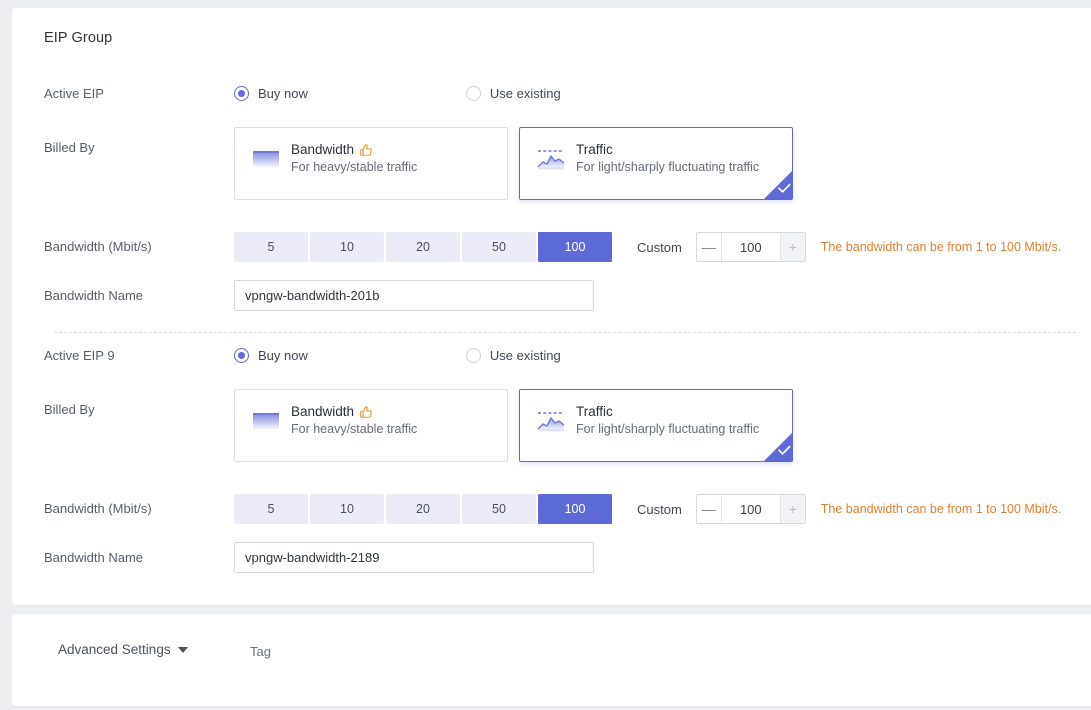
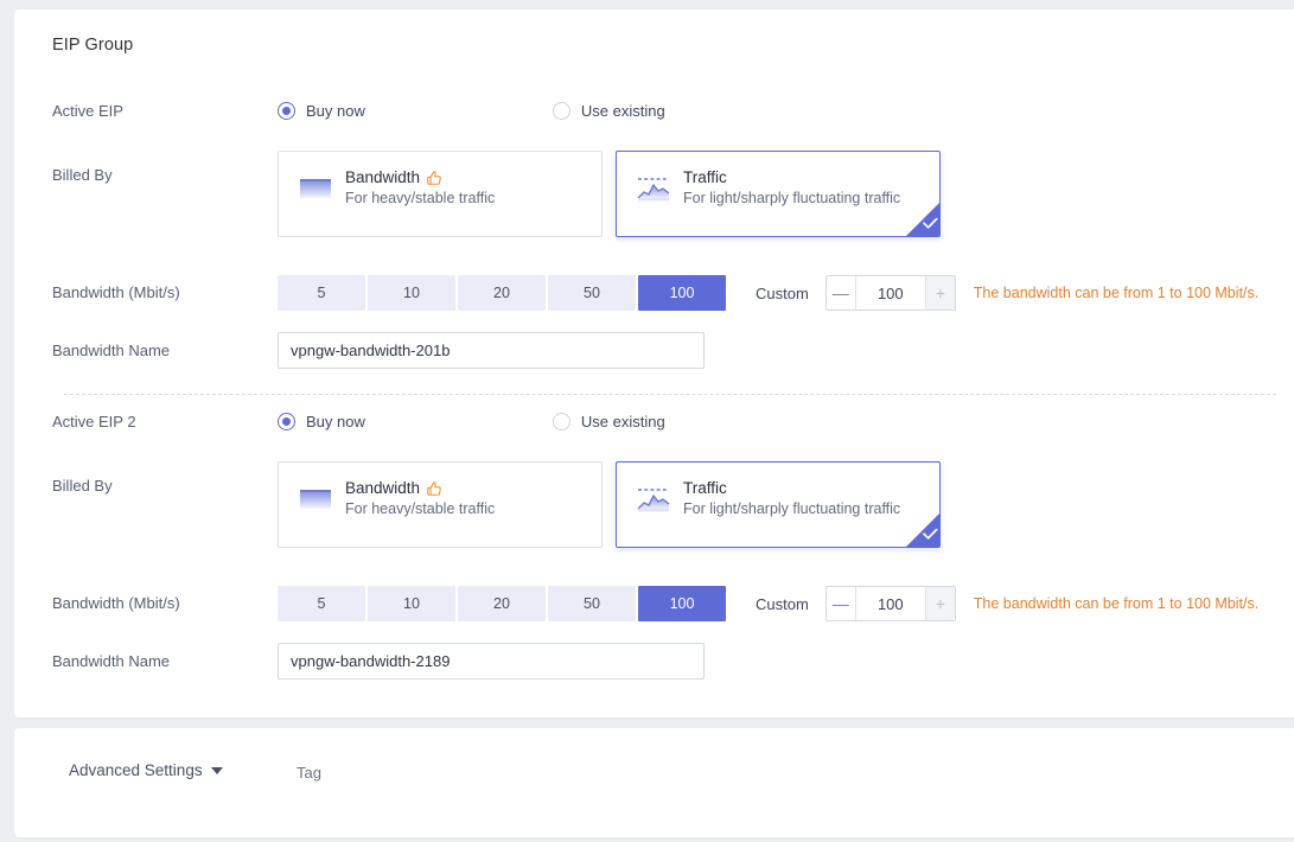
  EIP Group
  Active EIP
  Buy now
  Use existing
  Billed By
  Bandwidth
  For heavy/stable traffic
  Traffic
  For light/sharply fluctuating traffic
  Bandwidth (Mbit/s)
  5
  10
  20
  50
  100
  Custom
  —
  100
  +
  The bandwidth can be from 1 to 100 Mbit/s.
  Bandwidth Name
  vpngw-bandwidth-201b
- Active EIP 9
+ Active EIP 2
  Buy now
  Use existing
  Billed By
  Bandwidth
  For heavy/stable traffic
  Traffic
  For light/sharply fluctuating traffic
  Bandwidth (Mbit/s)
  5
  10
  20
  50
  100
  Custom
  —
  100
  +
  The bandwidth can be from 1 to 100 Mbit/s.
  Bandwidth Name
  vpngw-bandwidth-2189
  Advanced Settings
  Tag
